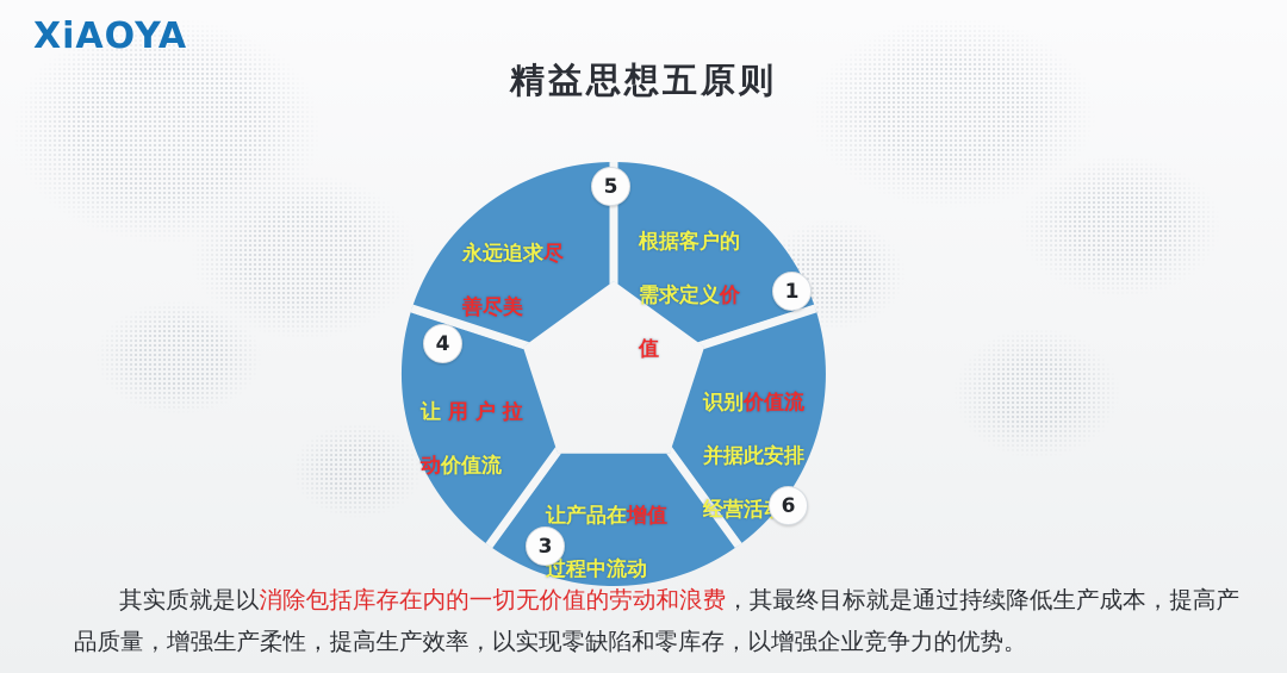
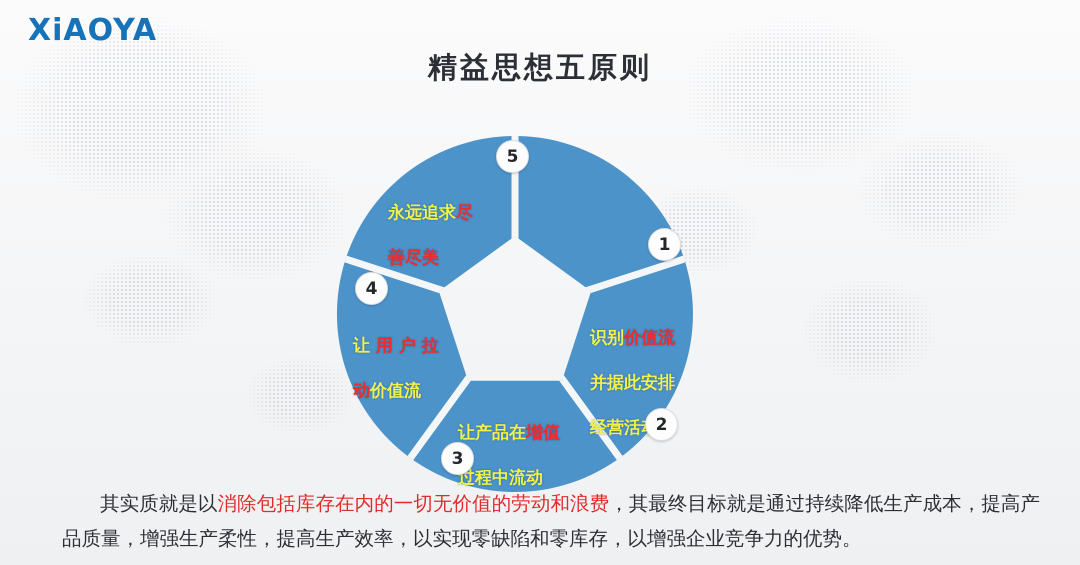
  XiAOYA
  精益思想五原则
- 根据客户的
- 需求定义价
- 值
  识别价值流
  并据此安排
  经营活
  让产品在增值
  过程中流动
  让 用 户 拉
  动价值流
  永远追求尽
  善尽美
  1
- 6
+ 2
  3
  4
  5
  其实质就是以消除包括库存在内的一切无价值的劳动和浪费，其最终目标就是通过持续降低生产成本，提高产品质量，增强生产柔性，提高生产效率，以实现零缺陷和零库存，以增强企业竞争力的优势。
